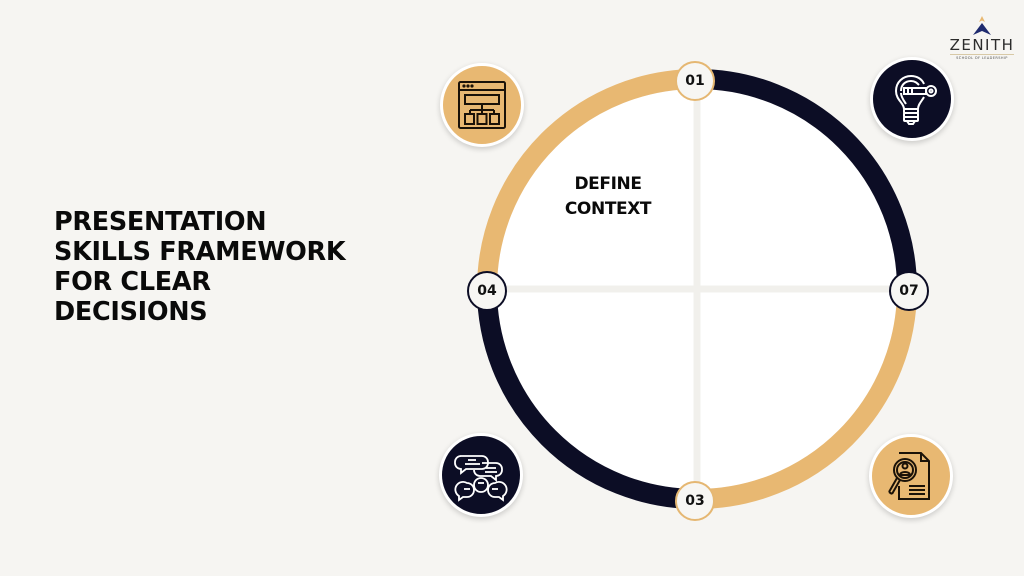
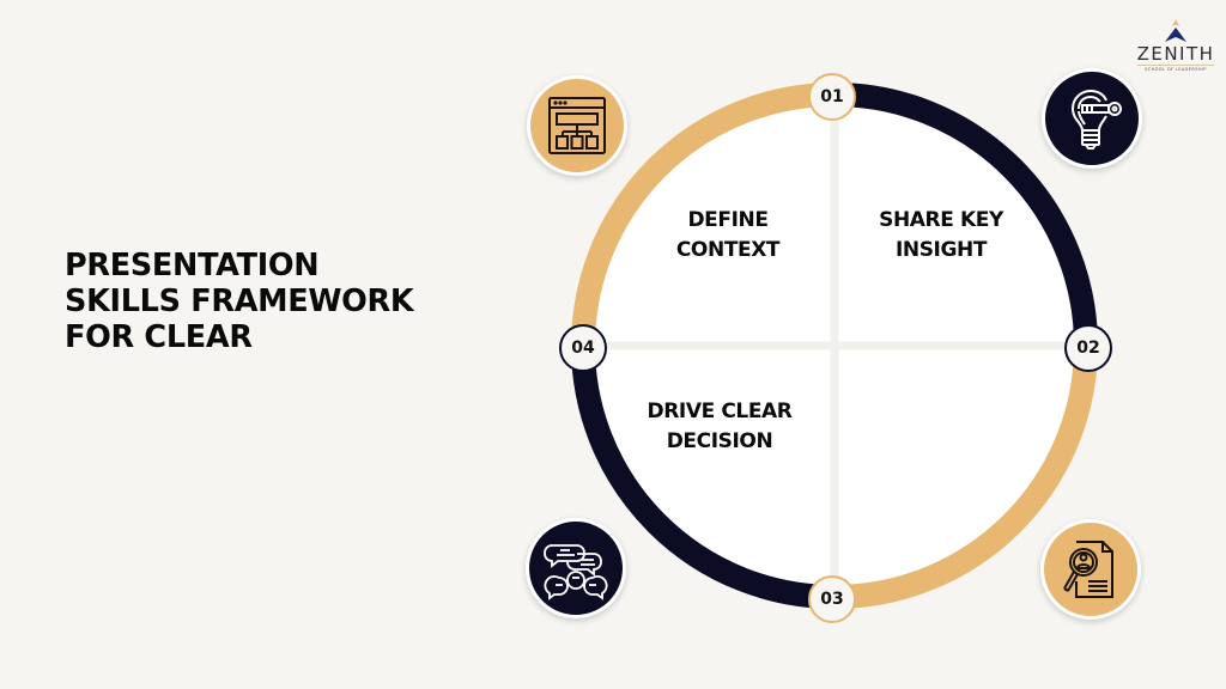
  PRESENTATION
  SKILLS FRAMEWORK
  FOR CLEAR
- DECISIONS
  ZENITH
  DEFINE
  CONTEXT
+ SHARE KEY
+ INSIGHT
+ DRIVE CLEAR
+ DECISION
  01
- 07
+ 02
  03
  04
